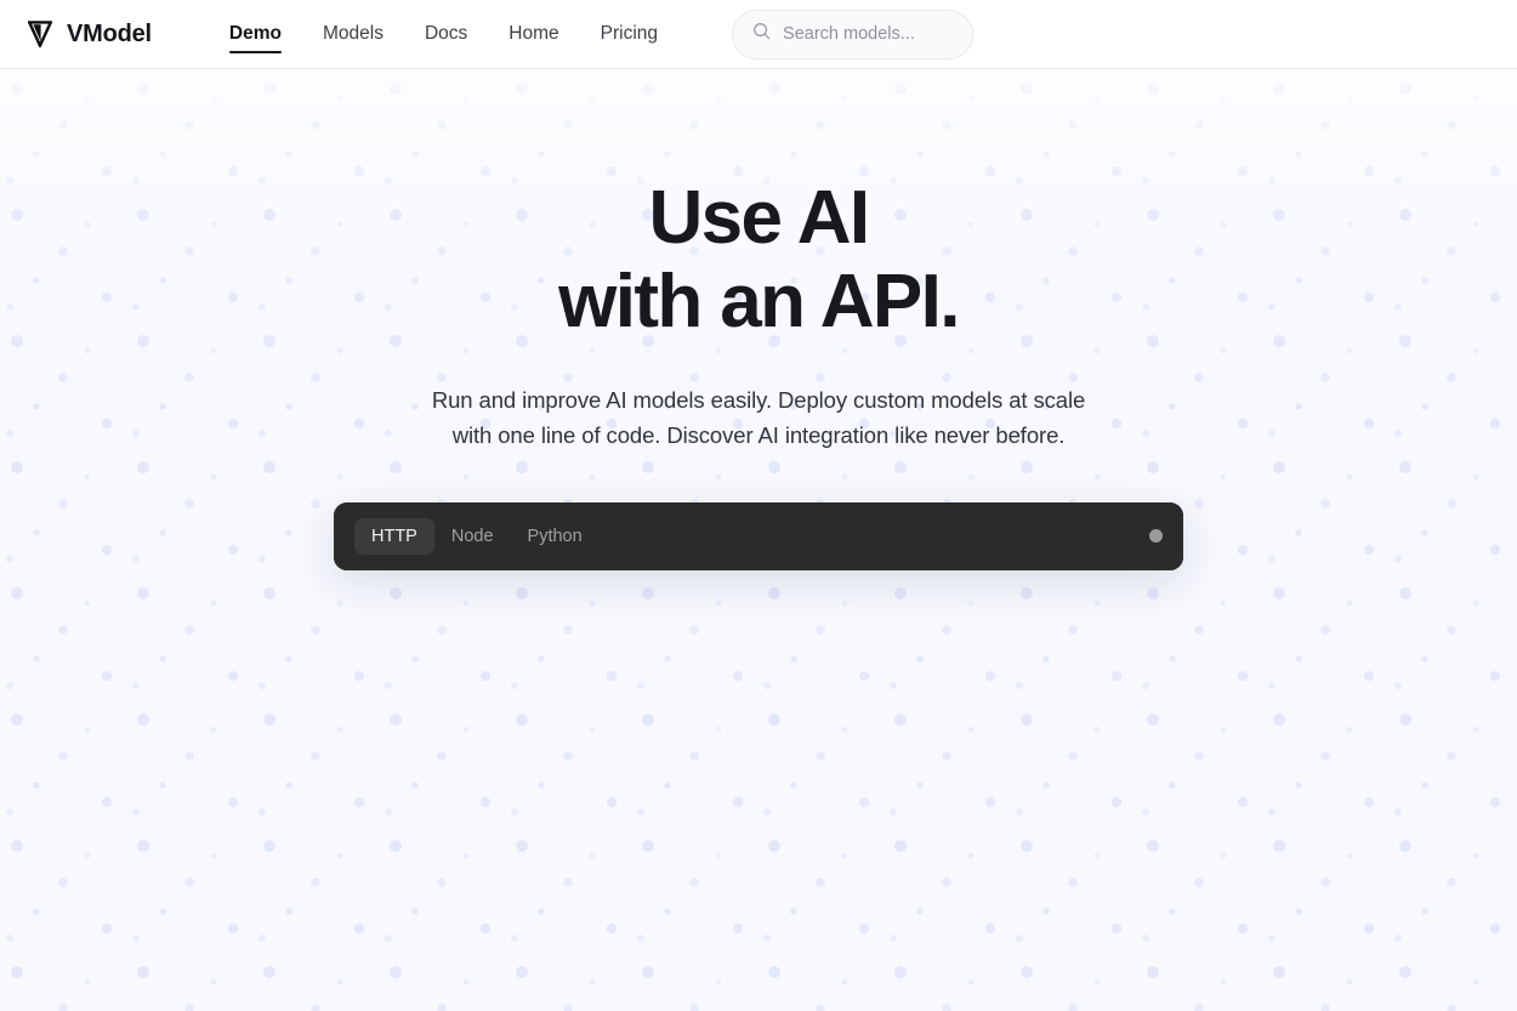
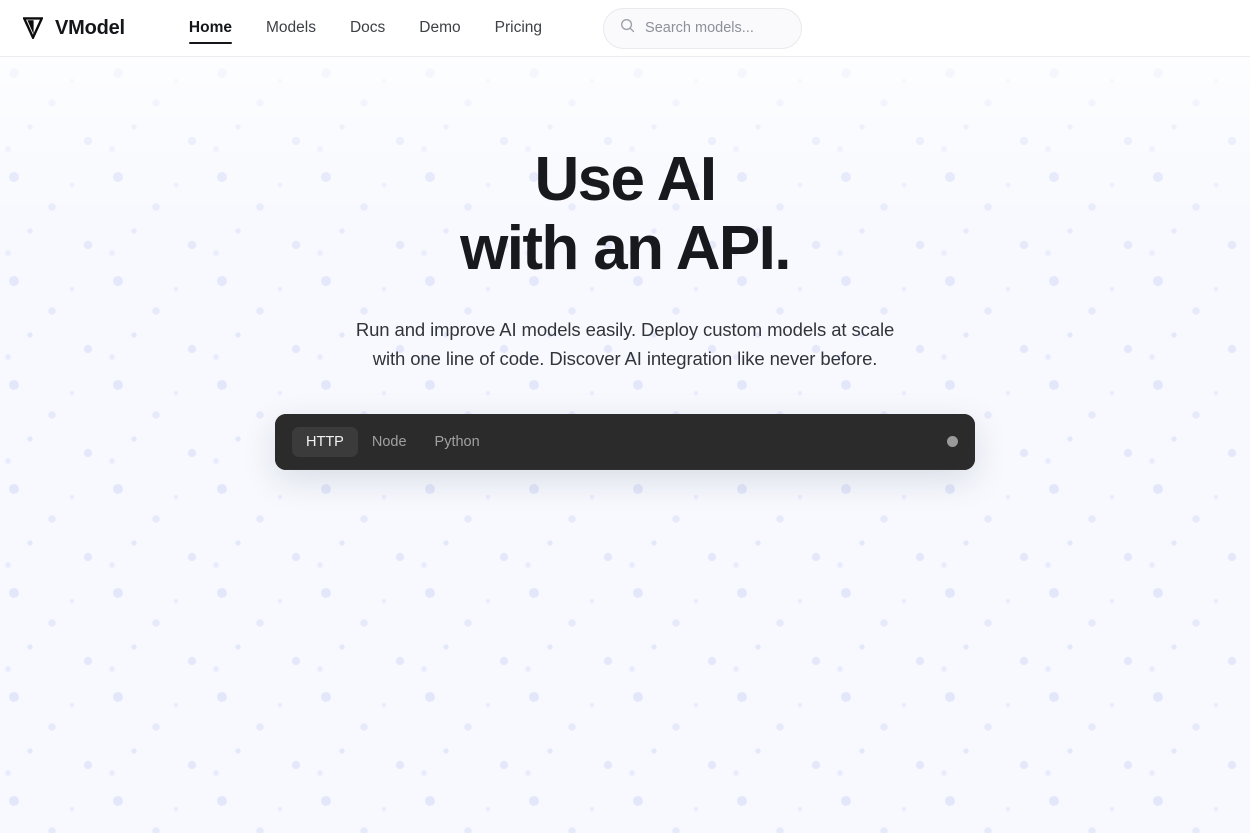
  VModel
- Demo
+ Home
  Models
  Docs
- Home
+ Demo
  Pricing
  Search models...
  Use AI
  with an API.
  Run and improve AI models easily. Deploy custom models at scale
  with one line of code. Discover AI integration like never before.
  HTTP
  Node
  Python
